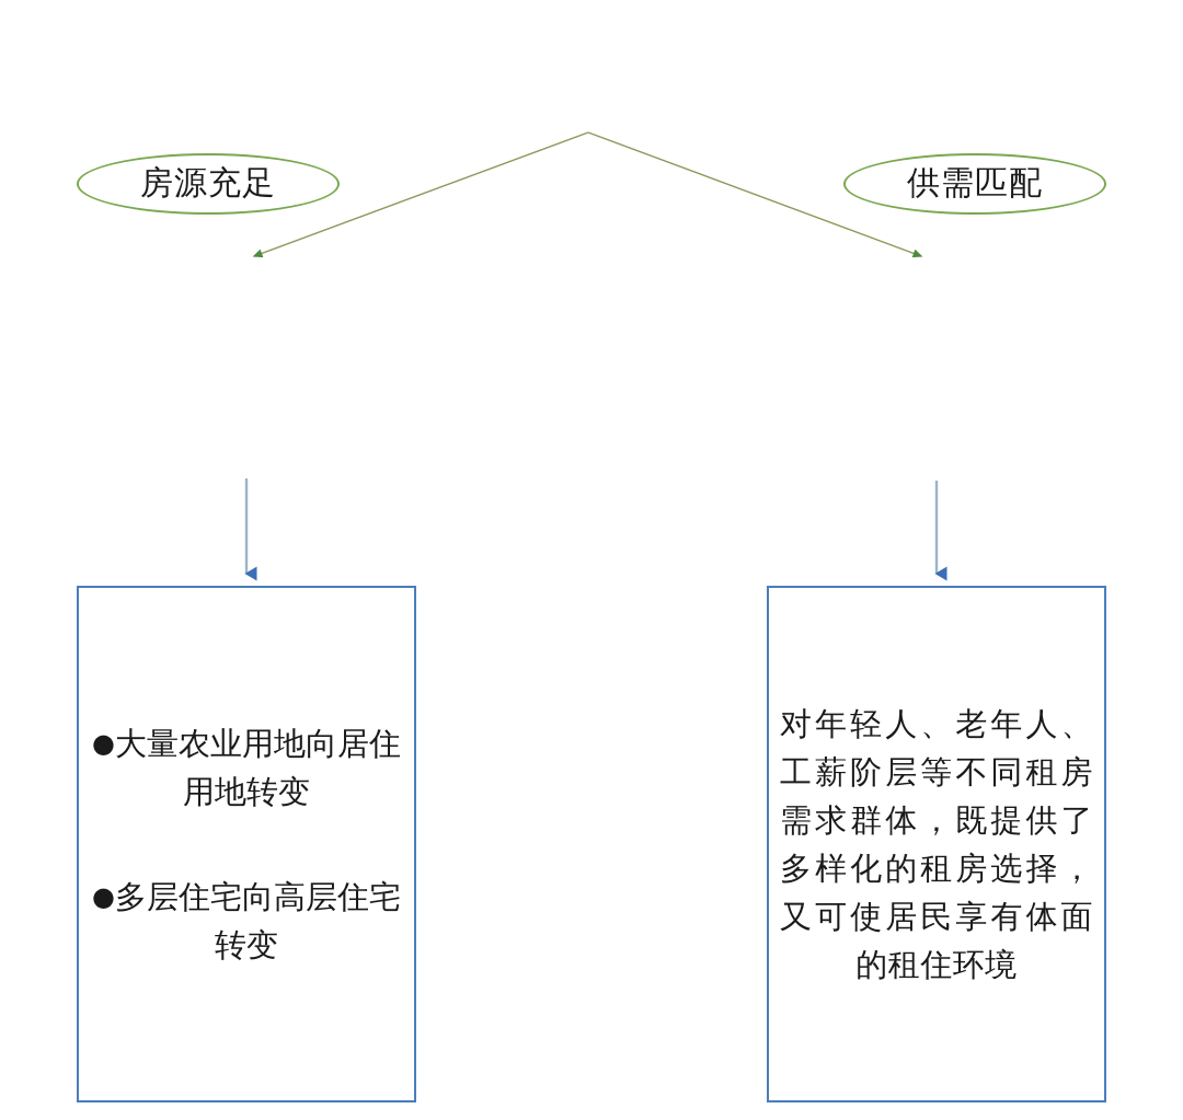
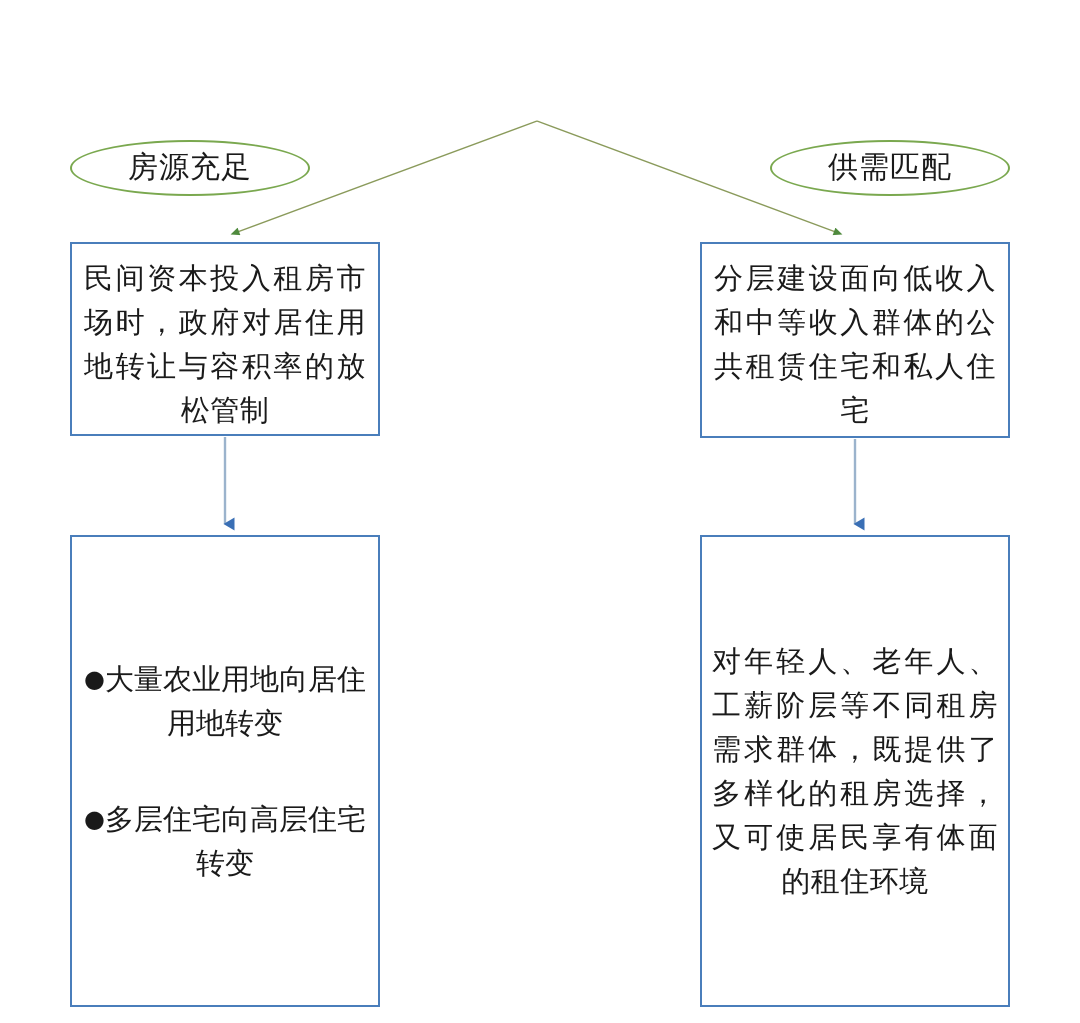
  房源充足
  供需匹配
+ 民间资本投入租房市场时，政府对居住用地转让与容积率的放松管制
+ 分层建设面向低收入和中等收入群体的公共租赁住宅和私人住宅
  ●大量农业用地向居住用地转变
  ●多层住宅向高层住宅转变
  对年轻人、老年人、工薪阶层等不同租房需求群体，既提供了多样化的租房选择，又可使居民享有体面的租住环境
